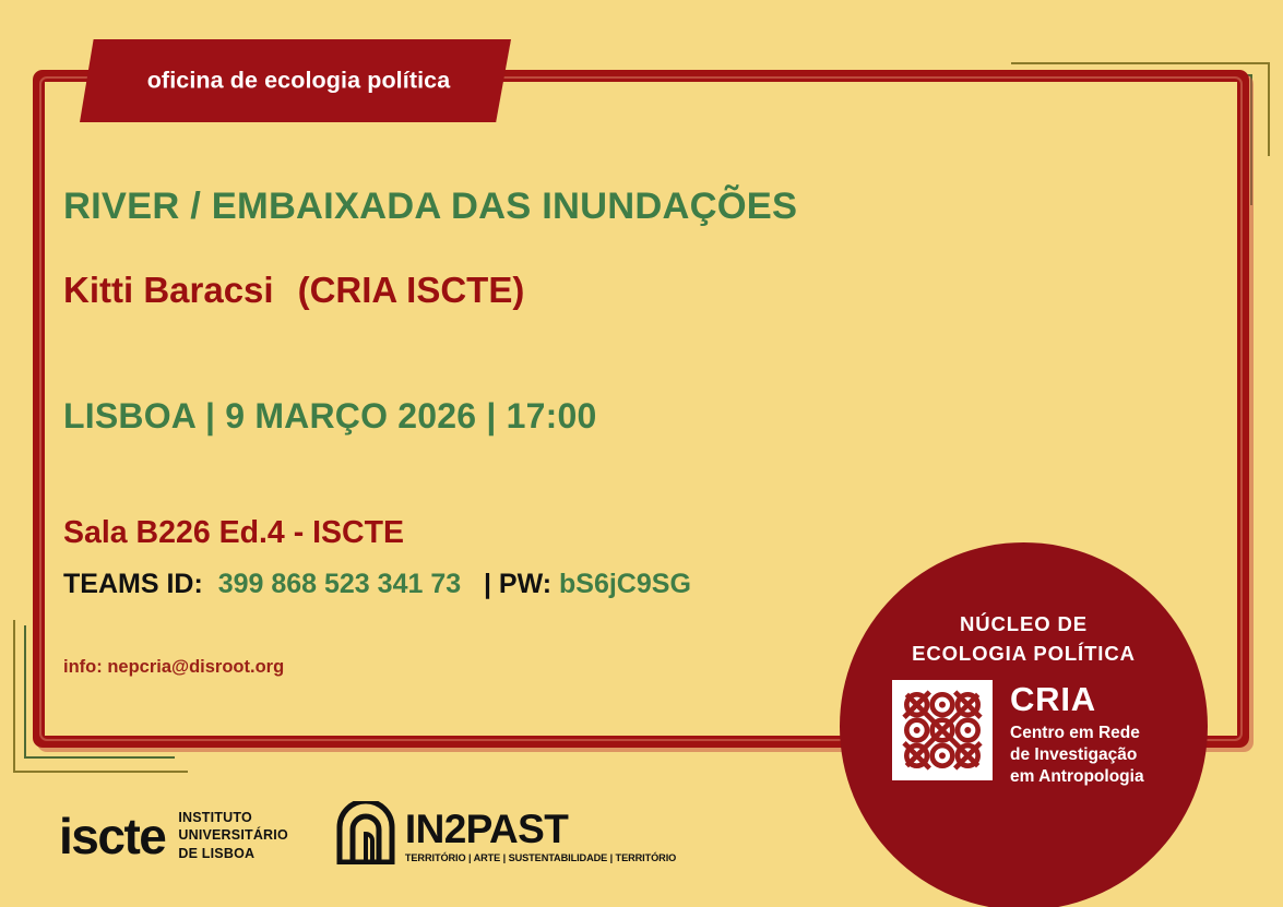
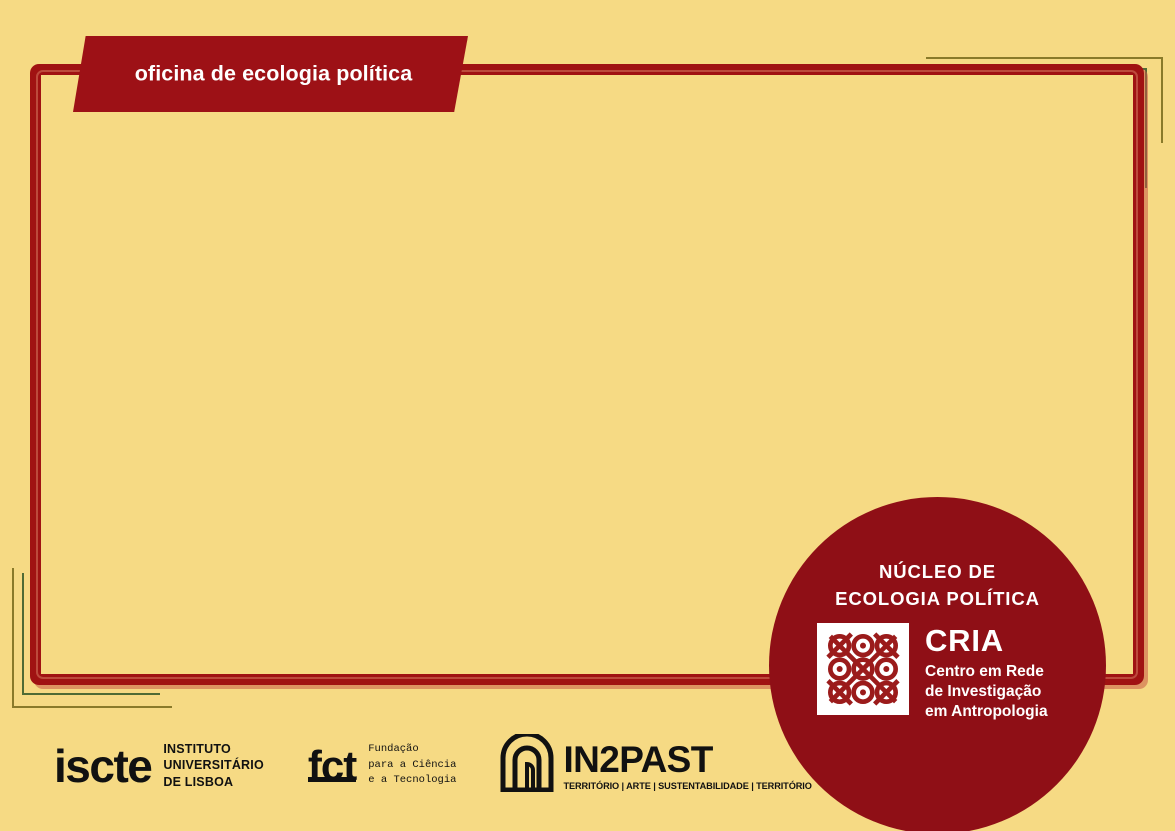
  oficina de ecologia política
- RIVER / EMBAIXADA DAS INUNDAÇÕES
- Kitti Baracsi (CRIA ISCTE)
- LISBOA | 9 MARÇO 2026 | 17:00
- Sala B226 Ed.4 - ISCTE
- TEAMS ID: 399 868 523 341 73 | PW: bS6jC9SG
- info: nepcria@disroot.org
  NÚCLEO DE
  ECOLOGIA POLÍTICA
  CRIA
  Centro em Rede
  de Investigação
  em Antropologia
  iscte
  INSTITUTO
  UNIVERSITÁRIO
  DE LISBOA
+ fct
+ Fundação
+ para a Ciência
+ e a Tecnologia
  IN2PAST
  TERRITÓRIO | ARTE | SUSTENTABILIDADE | TERRITÓRIO
